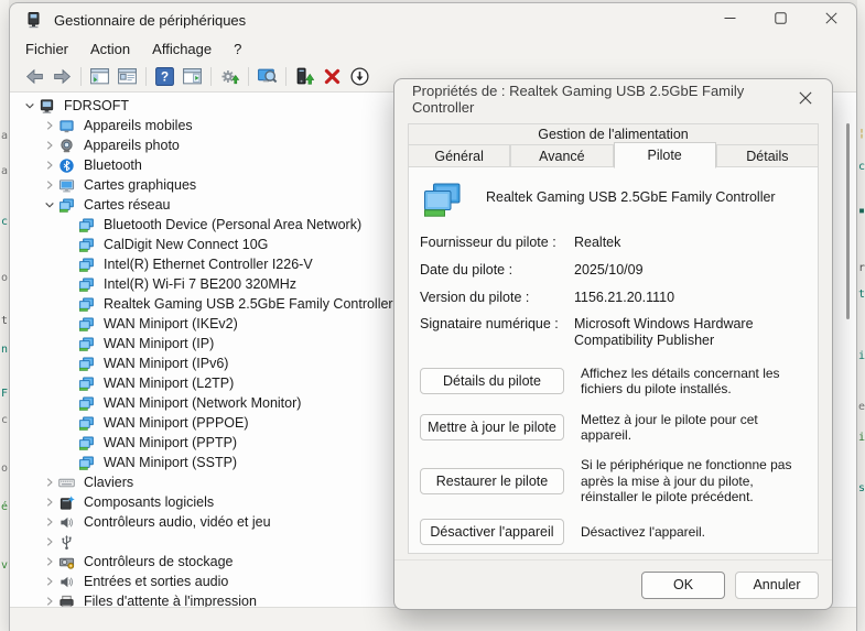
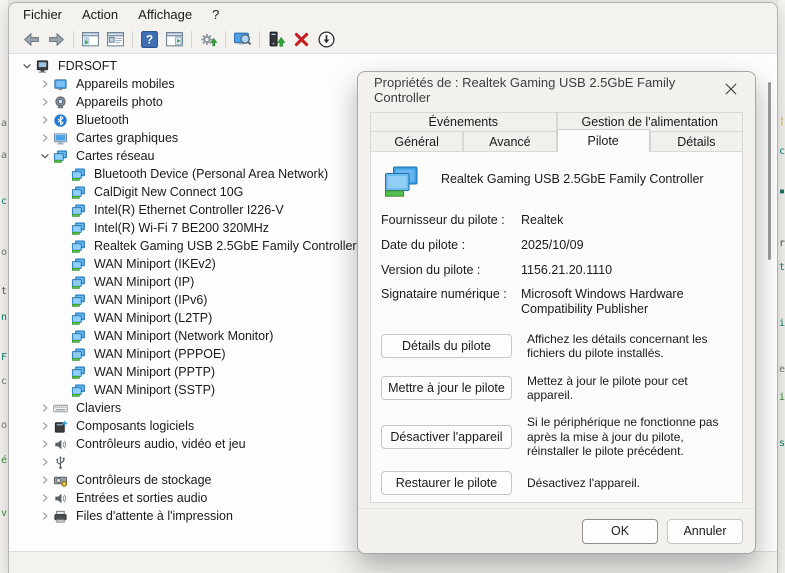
  a
  a
  c
  o
  t
  n
  F
  c
  o
  é
  v
  ¦
  c
  ▪
  r
  t
  i
  e
  i
  s
- Gestionnaire de périphériques
  Fichier
  Action
  Affichage
  ?
  ?
  FDRSOFT
  Appareils mobiles
  Appareils photo
  Bluetooth
  Cartes graphiques
  Cartes réseau
  Bluetooth Device (Personal Area Network)
  CalDigit New Connect 10G
  Intel(R) Ethernet Controller I226-V
  Intel(R) Wi-Fi 7 BE200 320MHz
  Realtek Gaming USB 2.5GbE Family Controller
  WAN Miniport (IKEv2)
  WAN Miniport (IP)
  WAN Miniport (IPv6)
  WAN Miniport (L2TP)
  WAN Miniport (Network Monitor)
  WAN Miniport (PPPOE)
  WAN Miniport (PPTP)
  WAN Miniport (SSTP)
  Claviers
  Composants logiciels
  Contrôleurs audio, vidéo et jeu
  Contrôleurs de stockage
  Entrées et sorties audio
  Files d'attente à l'impression
  Propriétés de : Realtek Gaming USB 2.5GbE Family Controller
+ Événements
  Gestion de l'alimentation
  Général
  Avancé
  Pilote
  Détails
  Realtek Gaming USB 2.5GbE Family Controller
  Fournisseur du pilote :
  Realtek
  Date du pilote :
  2025/10/09
  Version du pilote :
  1156.21.20.1110
  Signataire numérique :
  Microsoft Windows Hardware Compatibility Publisher
  Détails du pilote
  Affichez les détails concernant les fichiers du pilote installés.
  Mettre à jour le pilote
  Mettez à jour le pilote pour cet appareil.
- Restaurer le pilote
+ Désactiver l'appareil
  Si le périphérique ne fonctionne pas après la mise à jour du pilote, réinstaller le pilote précédent.
- Désactiver l'appareil
+ Restaurer le pilote
  Désactivez l'appareil.
  OK
  Annuler
